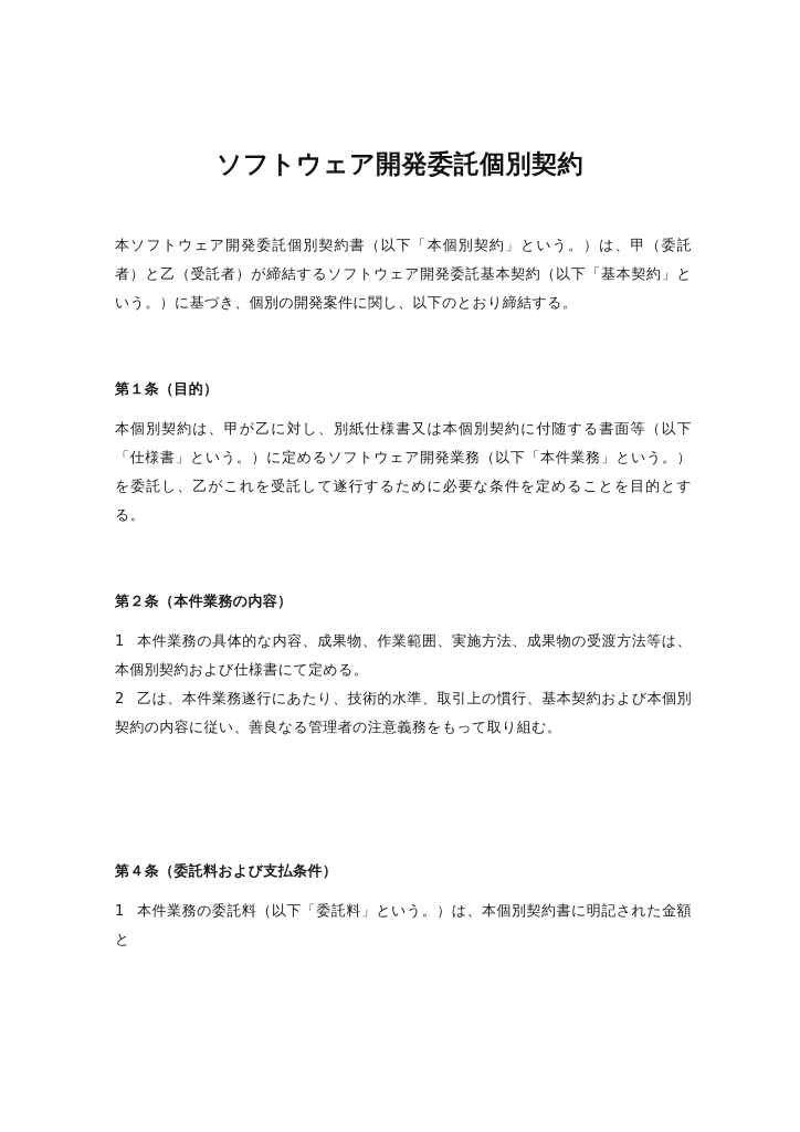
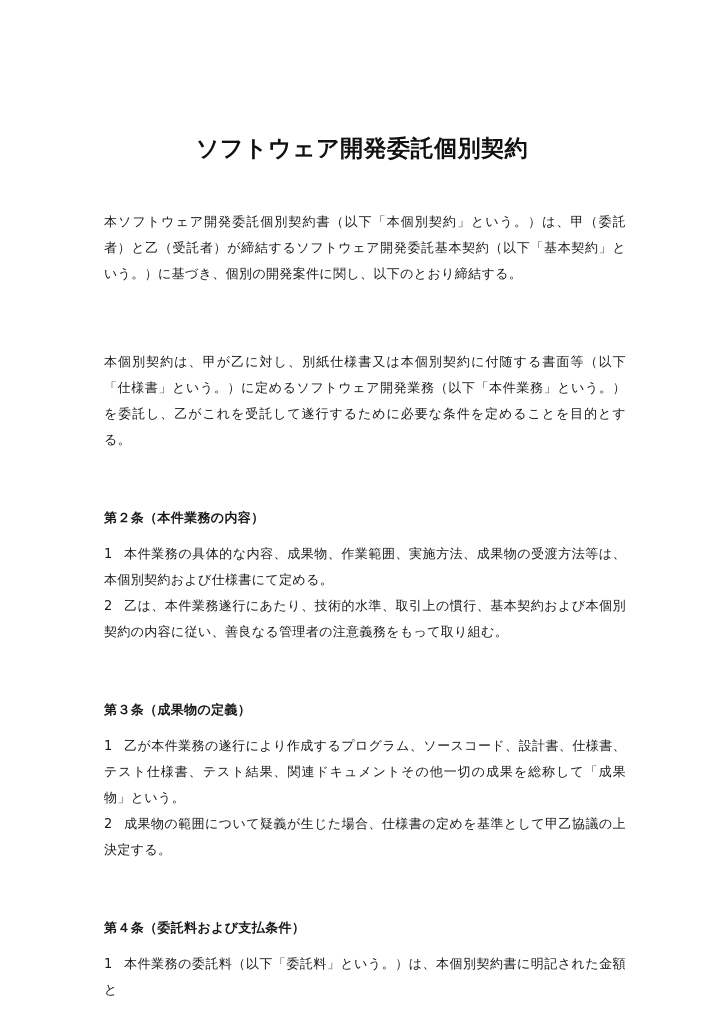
  ソフトウェア開発委託個別契約
  本ソフトウェア開発委託個別契約書（以下「本個別契約」という。）は、甲（委託者）と乙（受託者）が締結するソフトウェア開発委託基本契約（以下「基本契約」という。）に基づき、個別の開発案件に関し、以下のとおり締結する。
- 第１条（目的）
  本個別契約は、甲が乙に対し、別紙仕様書又は本個別契約に付随する書面等（以下「仕様書」という。）に定めるソフトウェア開発業務（以下「本件業務」という。）を委託し、乙がこれを受託して遂行するために必要な条件を定めることを目的とする。
  第２条（本件業務の内容）
  1 本件業務の具体的な内容、成果物、作業範囲、実施方法、成果物の受渡方法等は、本個別契約および仕様書にて定める。
  2 乙は、本件業務遂行にあたり、技術的水準、取引上の慣行、基本契約および本個別契約の内容に従い、善良なる管理者の注意義務をもって取り組む。
+ 第３条（成果物の定義）
+ 1 乙が本件業務の遂行により作成するプログラム、ソースコード、設計書、仕様書、テスト仕様書、テスト結果、関連ドキュメントその他一切の成果を総称して「成果物」という。
+ 2 成果物の範囲について疑義が生じた場合、仕様書の定めを基準として甲乙協議の上決定する。
  第４条（委託料および支払条件）
  1 本件業務の委託料（以下「委託料」という。）は、本個別契約書に明記された金額と
